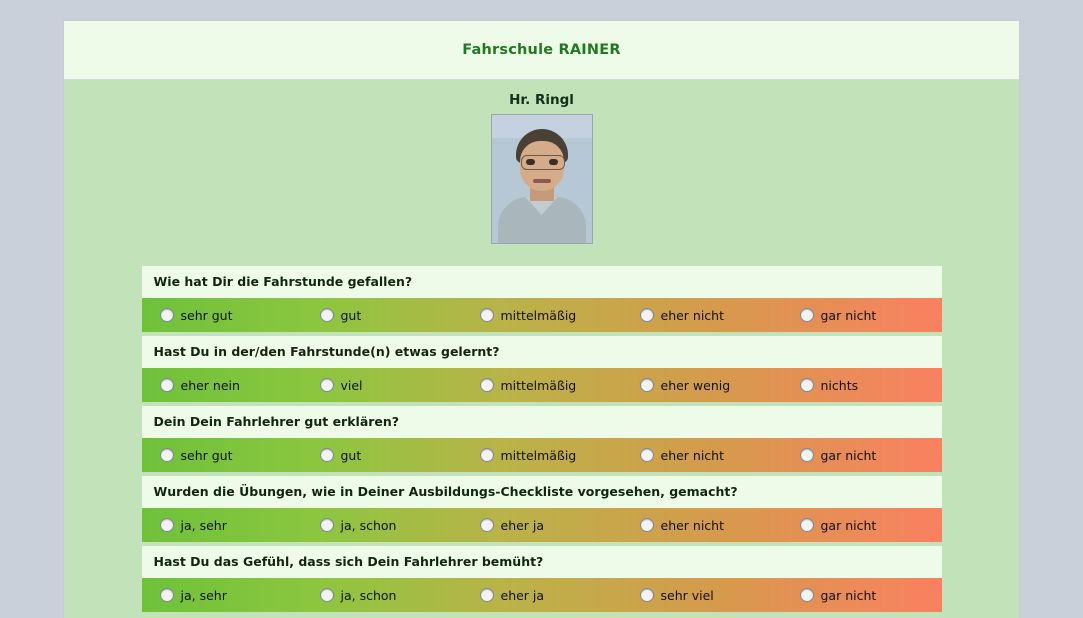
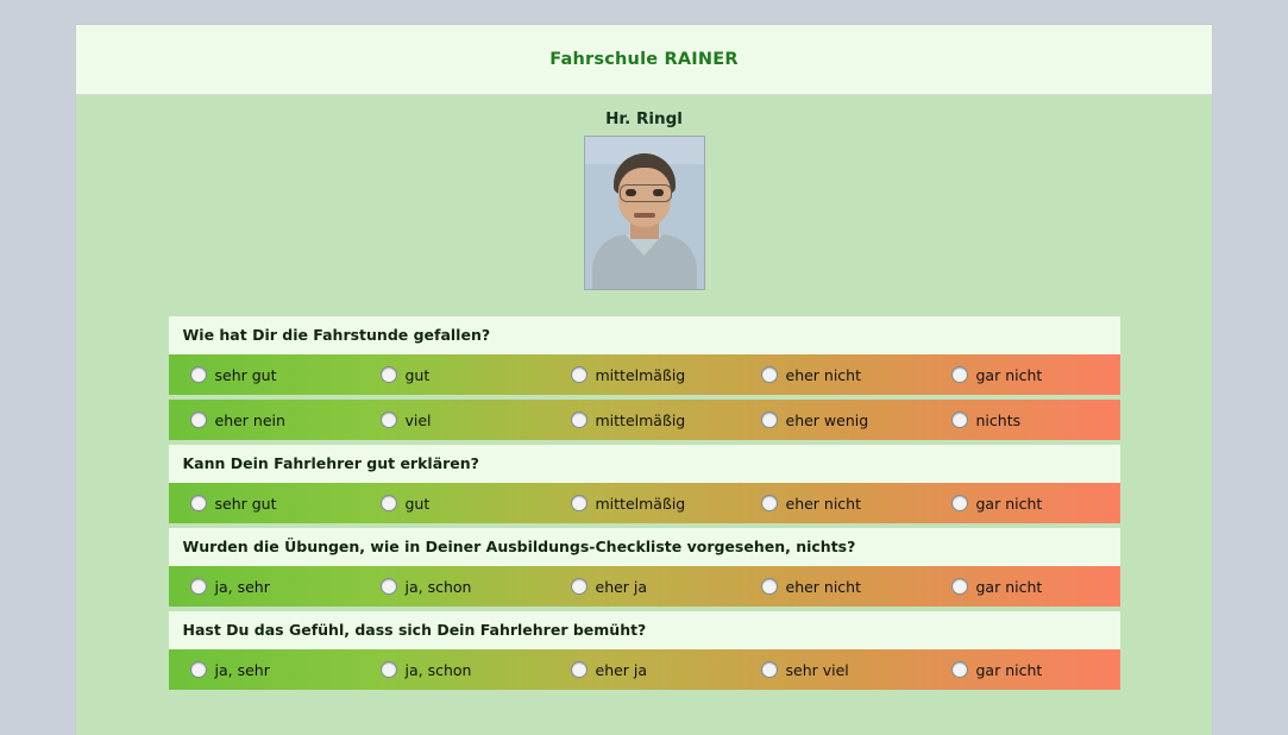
  Fahrschule RAINER
  Hr. Ringl
  Wie hat Dir die Fahrstunde gefallen?
  sehr gut
  gut
  mittelmäßig
  eher nicht
  gar nicht
- Hast Du in der/den Fahrstunde(n) etwas gelernt?
  eher nein
  viel
  mittelmäßig
  eher wenig
  nichts
- Dein Dein Fahrlehrer gut erklären?
+ Kann Dein Fahrlehrer gut erklären?
  sehr gut
  gut
  mittelmäßig
  eher nicht
  gar nicht
- Wurden die Übungen, wie in Deiner Ausbildungs-Checkliste vorgesehen, gemacht?
+ Wurden die Übungen, wie in Deiner Ausbildungs-Checkliste vorgesehen, nichts?
  ja, sehr
  ja, schon
  eher ja
  eher nicht
  gar nicht
  Hast Du das Gefühl, dass sich Dein Fahrlehrer bemüht?
  ja, sehr
  ja, schon
  eher ja
  sehr viel
  gar nicht
